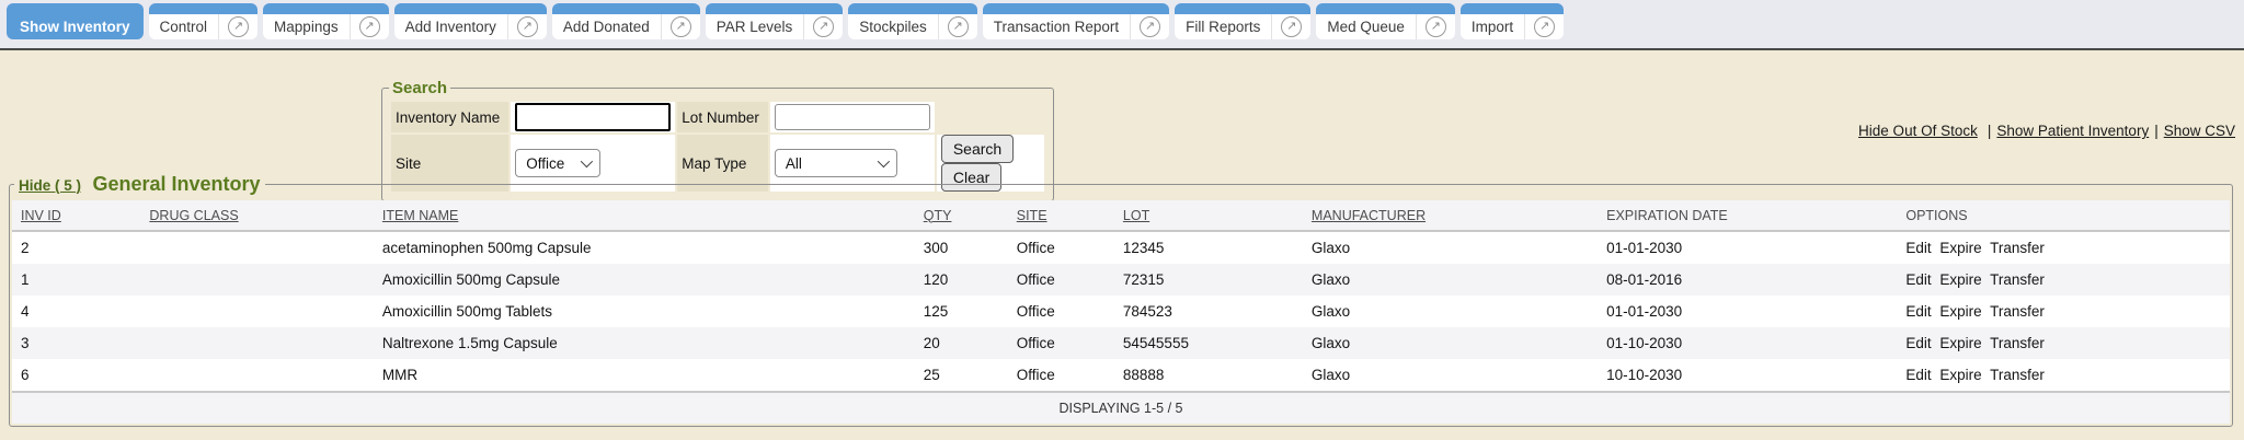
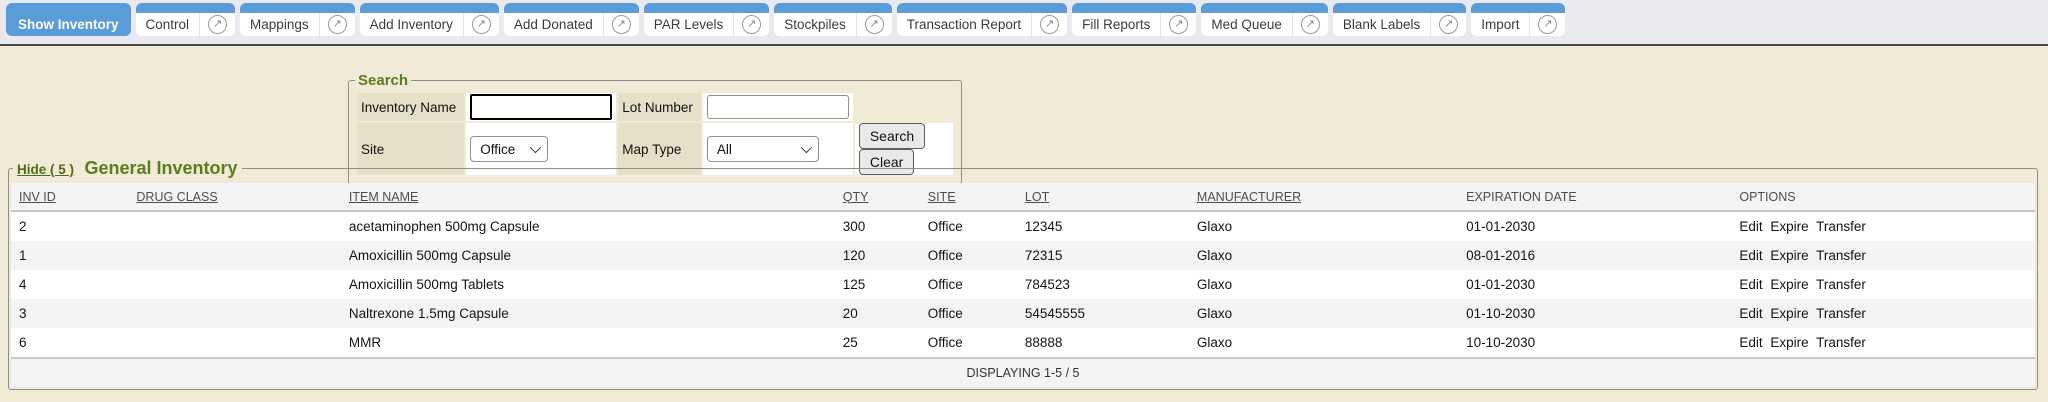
  Show Inventory
  Control
  Mappings
  Add Inventory
  Add Donated
  PAR Levels
  Stockpiles
  Transaction Report
  Fill Reports
  Med Queue
+ Blank Labels
  Import
  Search
  Inventory Name		Lot Number
  Site	Office	Map Type	All	Search Clear
- Hide Out Of Stock | Show Patient Inventory | Show CSV
  Hide ( 5 ) General Inventory
  INV ID	DRUG CLASS	ITEM NAME	QTY	SITE	LOT	MANUFACTURER	EXPIRATION DATE	OPTIONS
  2		acetaminophen 500mg Capsule	300	Office	12345	Glaxo	01-01-2030	Edit Expire Transfer
  1		Amoxicillin 500mg Capsule	120	Office	72315	Glaxo	08-01-2016	Edit Expire Transfer
  4		Amoxicillin 500mg Tablets	125	Office	784523	Glaxo	01-01-2030	Edit Expire Transfer
  3		Naltrexone 1.5mg Capsule	20	Office	54545555	Glaxo	01-10-2030	Edit Expire Transfer
  6		MMR	25	Office	88888	Glaxo	10-10-2030	Edit Expire Transfer
  DISPLAYING 1-5 / 5
